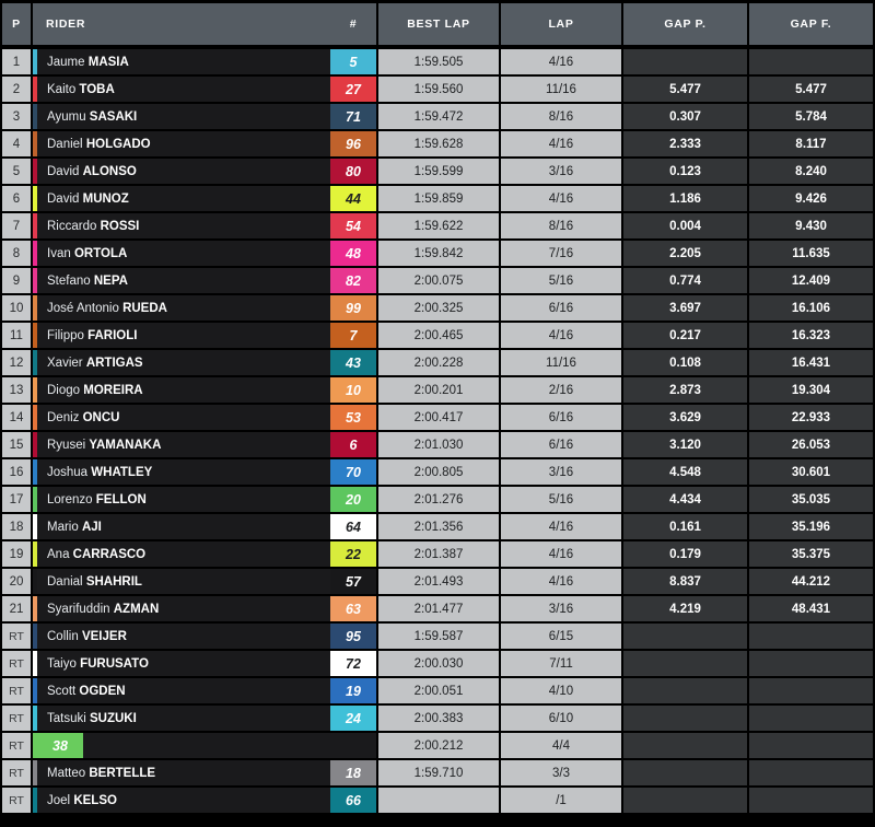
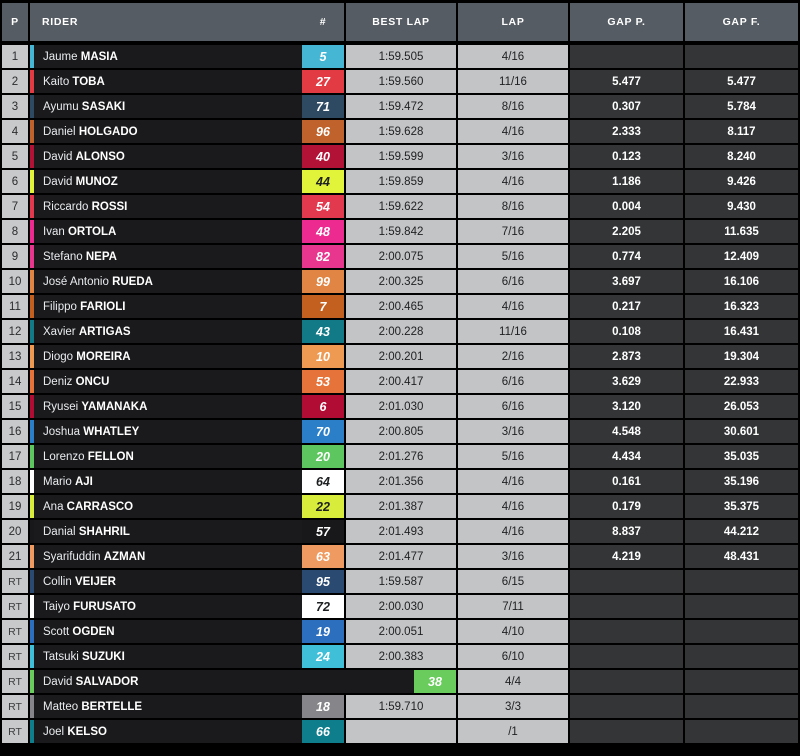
  P
  RIDER
  #
  BEST LAP
  LAP
  GAP P.
  GAP F.
  1
  Jaume MASIA
  5
  1:59.505
  4/16
  2
  Kaito TOBA
  27
  1:59.560
  11/16
  5.477
  5.477
  3
  Ayumu SASAKI
  71
  1:59.472
  8/16
  0.307
  5.784
  4
  Daniel HOLGADO
  96
  1:59.628
  4/16
  2.333
  8.117
  5
  David ALONSO
- 80
+ 40
  1:59.599
  3/16
  0.123
  8.240
  6
  David MUÑOZ
  44
  1:59.859
  4/16
  1.186
  9.426
  7
  Riccardo ROSSI
  54
  1:59.622
  8/16
  0.004
  9.430
  8
  Ivan ORTOLÁ
  48
  1:59.842
  7/16
  2.205
  11.635
  9
  Stefano NEPA
  82
  2:00.075
  5/16
  0.774
  12.409
  10
  José Antonio RUEDA
  99
  2:00.325
  6/16
  3.697
  16.106
  11
  Filippo FARIOLI
  7
  2:00.465
  4/16
  0.217
  16.323
  12
  Xavier ARTIGAS
  43
  2:00.228
  11/16
  0.108
  16.431
  13
  Diogo MOREIRA
  10
  2:00.201
  2/16
  2.873
  19.304
  14
  Deniz ÖNCÜ
  53
  2:00.417
  6/16
  3.629
  22.933
  15
  Ryusei YAMANAKA
  6
  2:01.030
  6/16
  3.120
  26.053
  16
  Joshua WHATLEY
  70
  2:00.805
  3/16
  4.548
  30.601
  17
  Lorenzo FELLON
  20
  2:01.276
  5/16
  4.434
  35.035
  18
  Mario AJI
  64
  2:01.356
  4/16
  0.161
  35.196
  19
  Ana CARRASCO
  22
  2:01.387
  4/16
  0.179
  35.375
  20
  Danial SHAHRIL
  57
  2:01.493
  4/16
  8.837
  44.212
  21
  Syarifuddin AZMAN
  63
  2:01.477
  3/16
  4.219
  48.431
  RT
  Collin VEIJER
  95
  1:59.587
  6/15
  RT
  Taiyo FURUSATO
  72
  2:00.030
  7/11
  RT
  Scott OGDEN
  19
  2:00.051
  4/10
  RT
  Tatsuki SUZUKI
  24
  2:00.383
  6/10
  RT
+ David SALVADOR
  38
- 2:00.212
  4/4
  RT
  Matteo BERTELLE
  18
  1:59.710
  3/3
  RT
  Joel KELSO
  66
  /1
